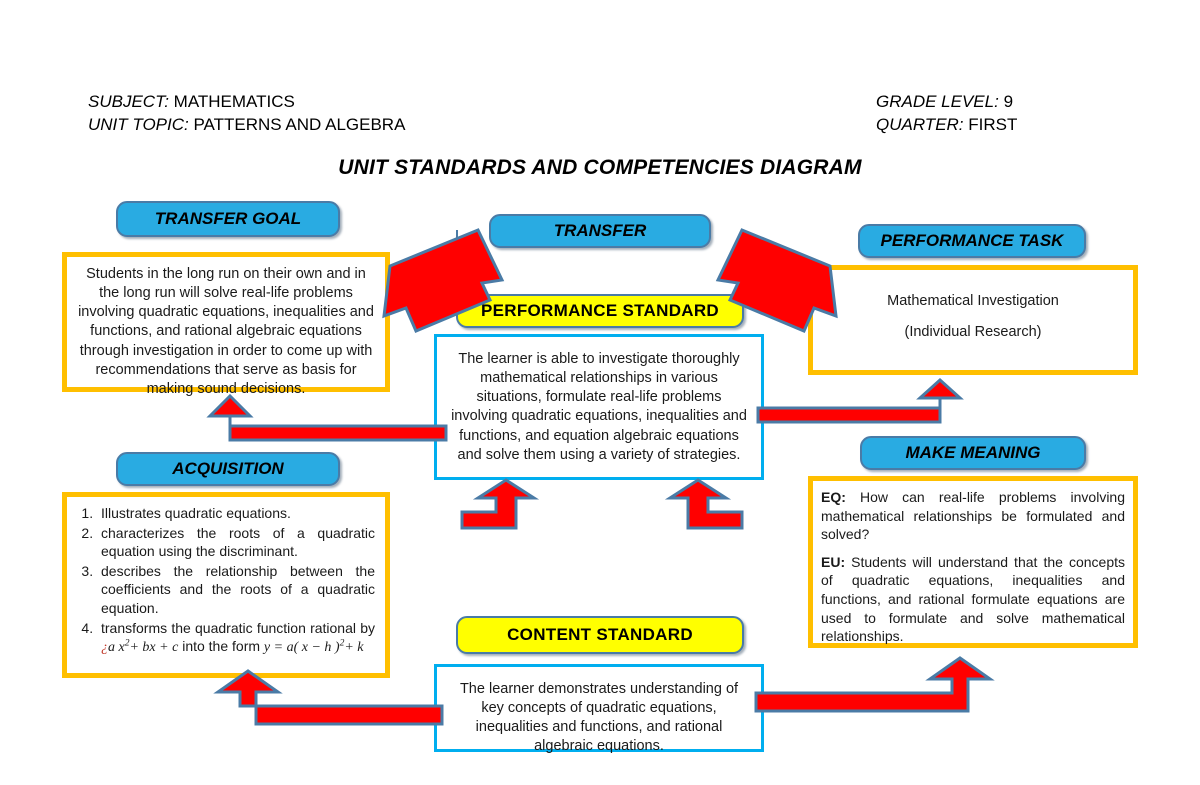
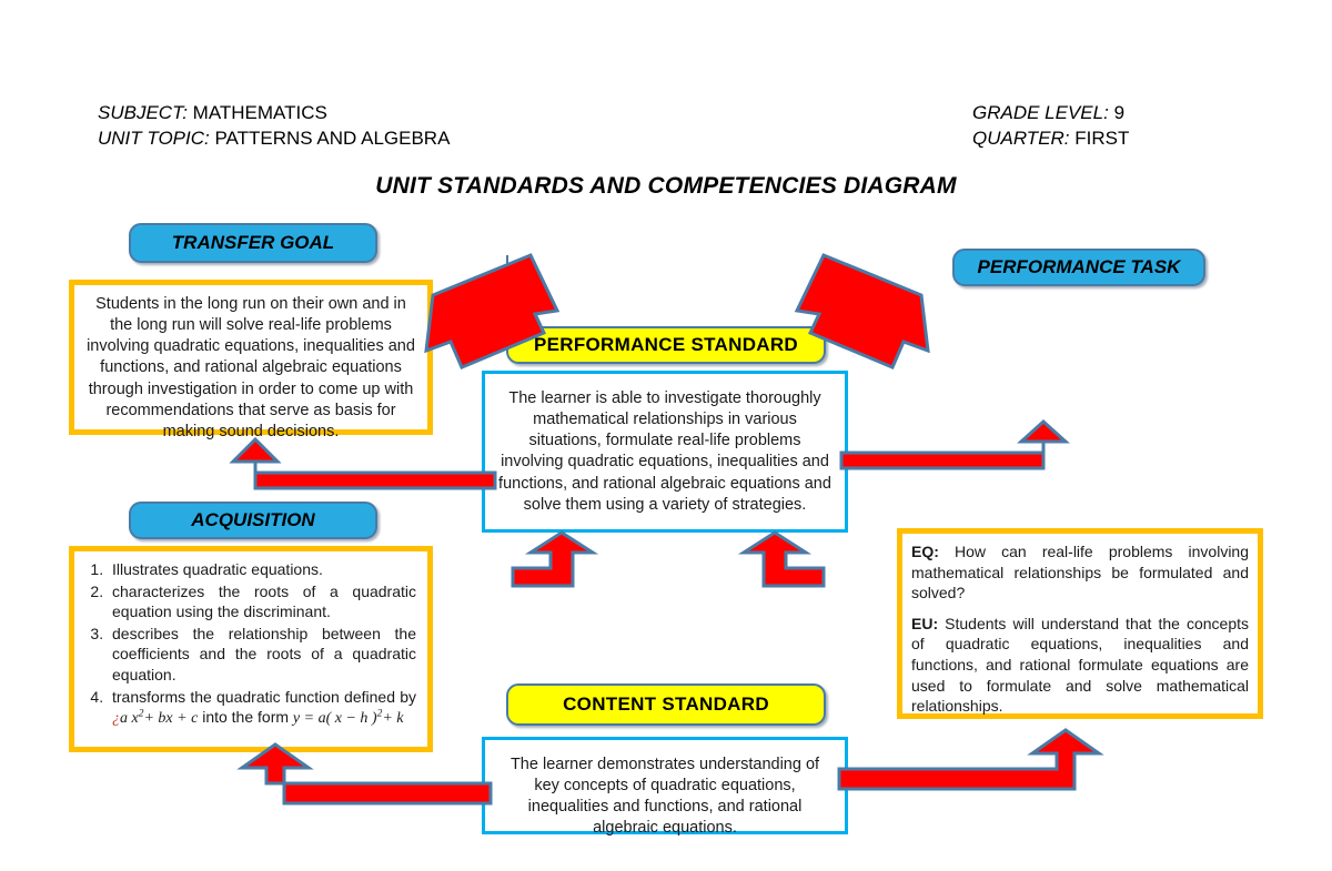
  SUBJECT: MATHEMATICS
  UNIT TOPIC: PATTERNS AND ALGEBRA
  GRADE LEVEL: 9
  QUARTER: FIRST
  UNIT STANDARDS AND COMPETENCIES DIAGRAM
  TRANSFER GOAL
  Students in the long run on their own and in the long run will solve real-life problems involving quadratic equations, inequalities and functions, and rational algebraic equations through investigation in order to come up with recommendations that serve as basis for making sound decisions.
- TRANSFER
  PERFORMANCE TASK
- Mathematical Investigation
- (Individual Research)
  PERFORMANCE STANDARD
- The learner is able to investigate thoroughly mathematical relationships in various situations, formulate real-life problems involving quadratic equations, inequalities and functions, and equation algebraic equations and solve them using a variety of strategies.
+ The learner is able to investigate thoroughly mathematical relationships in various situations, formulate real-life problems involving quadratic equations, inequalities and functions, and rational algebraic equations and solve them using a variety of strategies.
  ACQUISITION
  Illustrates quadratic equations.
  characterizes the roots of a quadratic equation using the discriminant.
  describes the relationship between the coefficients and the roots of a quadratic equation.
- transforms the quadratic function rational by ¿a x2+ bx + c into the form y = a( x − h )2+ k
+ transforms the quadratic function defined by ¿a x2+ bx + c into the form y = a( x − h )2+ k
- MAKE MEANING
  EQ: How can real-life problems involving mathematical relationships be formulated and solved?
  EU: Students will understand that the concepts of quadratic equations, inequalities and functions, and rational formulate equations are used to formulate and solve mathematical relationships.
  CONTENT STANDARD
  The learner demonstrates understanding of key concepts of quadratic equations, inequalities and functions, and rational algebraic equations.
